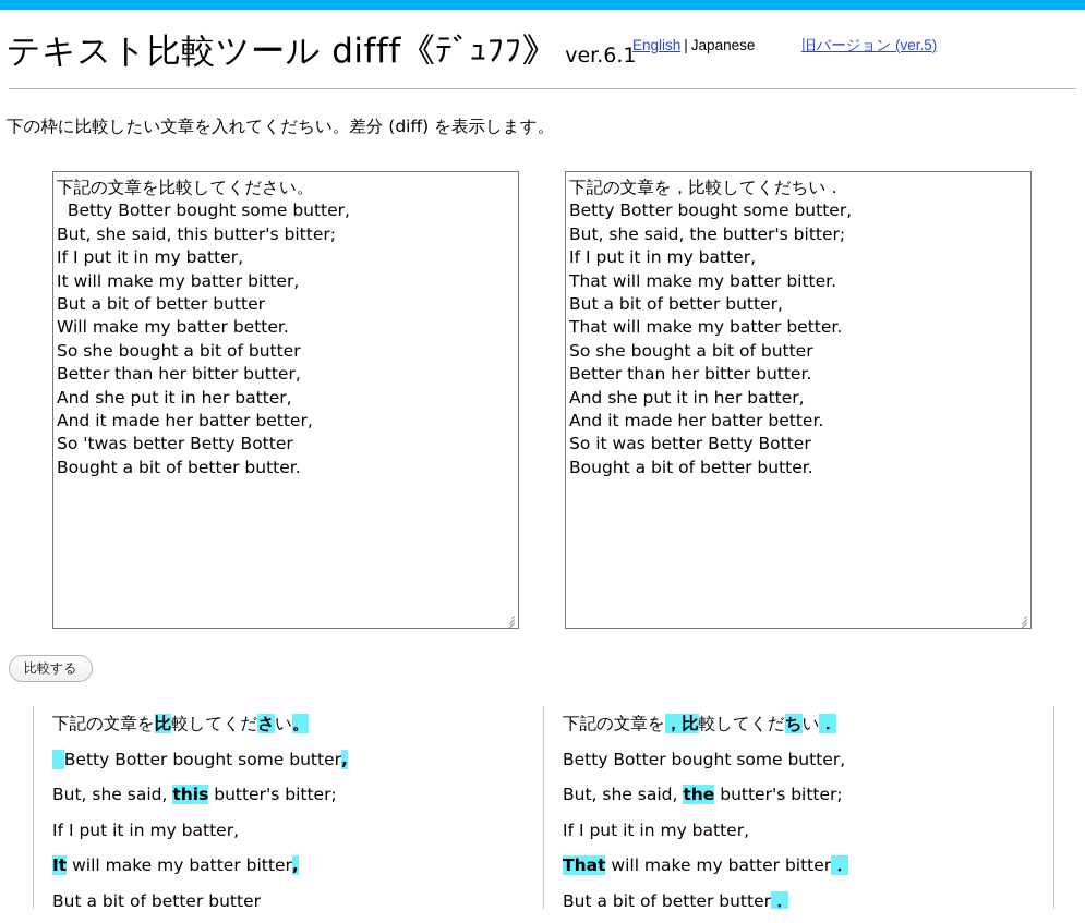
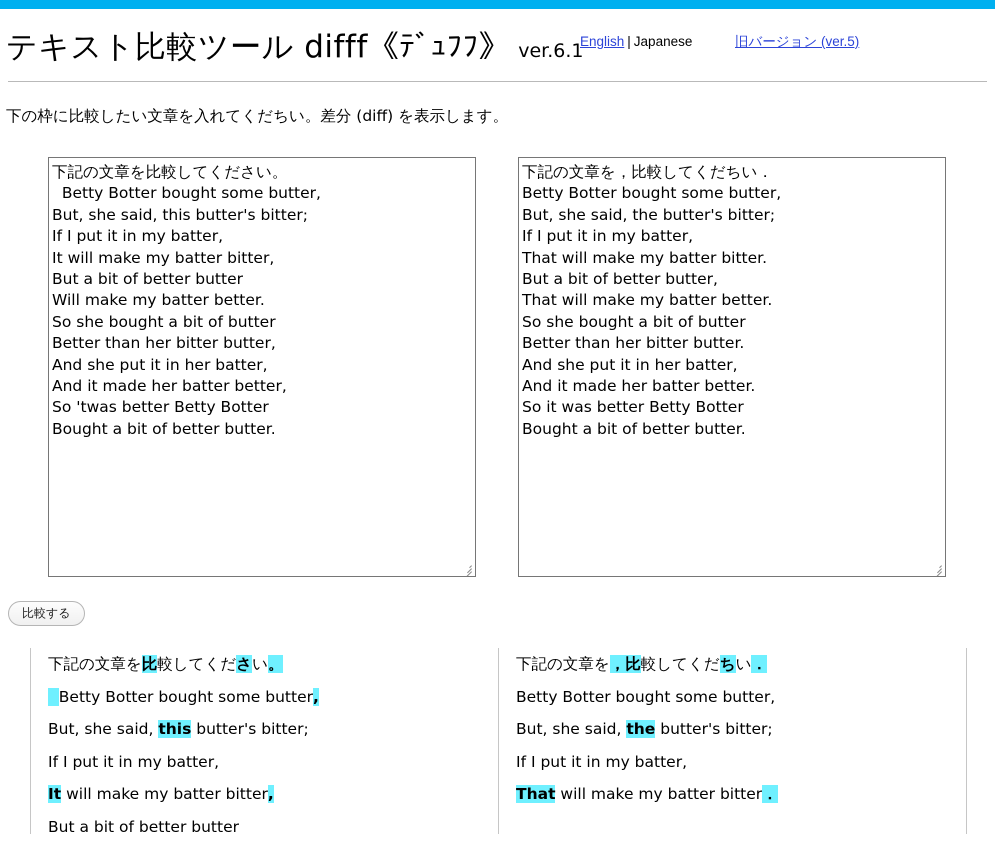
  テキスト比較ツール difff《ﾃﾞｭﾌﾌ》 ver.6.1
  English | Japanese
  旧バージョン (ver.5)
  下の枠に比較したい文章を入れてくだちい。差分 (diff) を表示します。
  下記の文章を比較してください。
  Betty Botter bought some butter,
  But, she said, this butter's bitter;
  If I put it in my batter,
  It will make my batter bitter,
  But a bit of better butter
  Will make my batter better.
  So she bought a bit of butter
  Better than her bitter butter,
  And she put it in her batter,
  And it made her batter better,
  So 'twas better Betty Botter
  Bought a bit of better butter.
  下記の文章を，比較してくだちい．
  Betty Botter bought some butter,
  But, she said, the butter's bitter;
  If I put it in my batter,
  That will make my batter bitter.
  But a bit of better butter,
  That will make my batter better.
  So she bought a bit of butter
  Better than her bitter butter.
  And she put it in her batter,
  And it made her batter better.
  So it was better Betty Botter
  Bought a bit of better butter.
  比較する
  下記の文章を比較してください。
  Betty Botter bought some butter,
  But, she said, this butter's bitter;
  If I put it in my batter,
  It will make my batter bitter,
  But a bit of better butter
  下記の文章を，比較してくだちい．
  Betty Botter bought some butter,
  But, she said, the butter's bitter;
  If I put it in my batter,
  That will make my batter bitter．
- But a bit of better butter．
